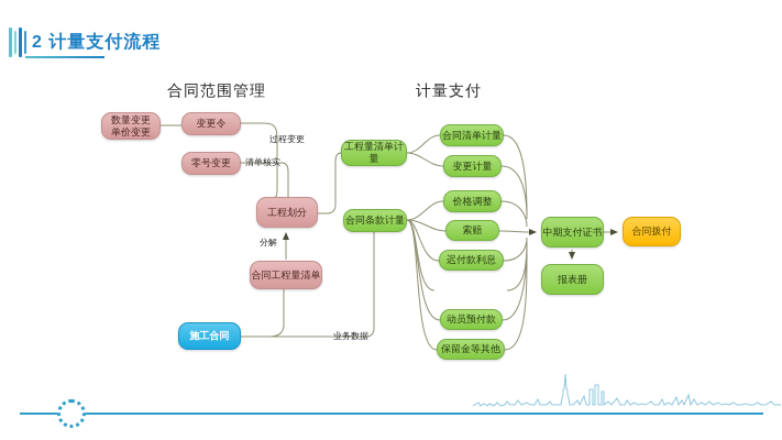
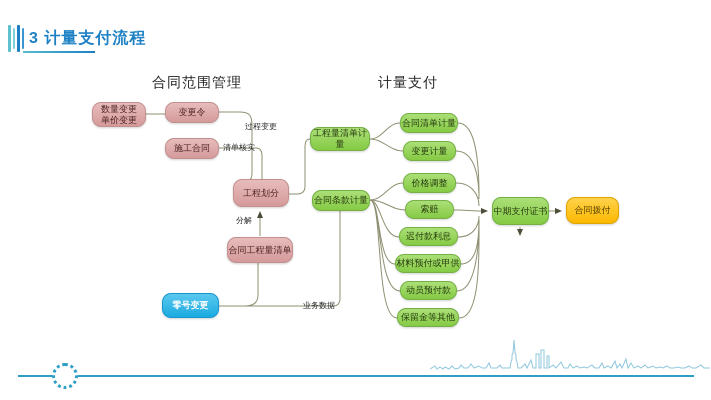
- 2 计量支付流程
+ 3 计量支付流程
  合同范围管理
  计量支付
  过程变更
  清单核实
  分解
  业务数据
  数量变更
  单价变更
  变更令
- 零号变更
+ 施工合同
  工程划分
  合同工程量清单
- 施工合同
+ 零号变更
  工程量清单计量
  合同条款计量
  合同清单计量
  变更计量
  价格调整
  索赔
  迟付款利息
+ 材料预付或甲供
  动员预付款
  保留金等其他
  中期支付证书
- 报表册
  合同拨付
